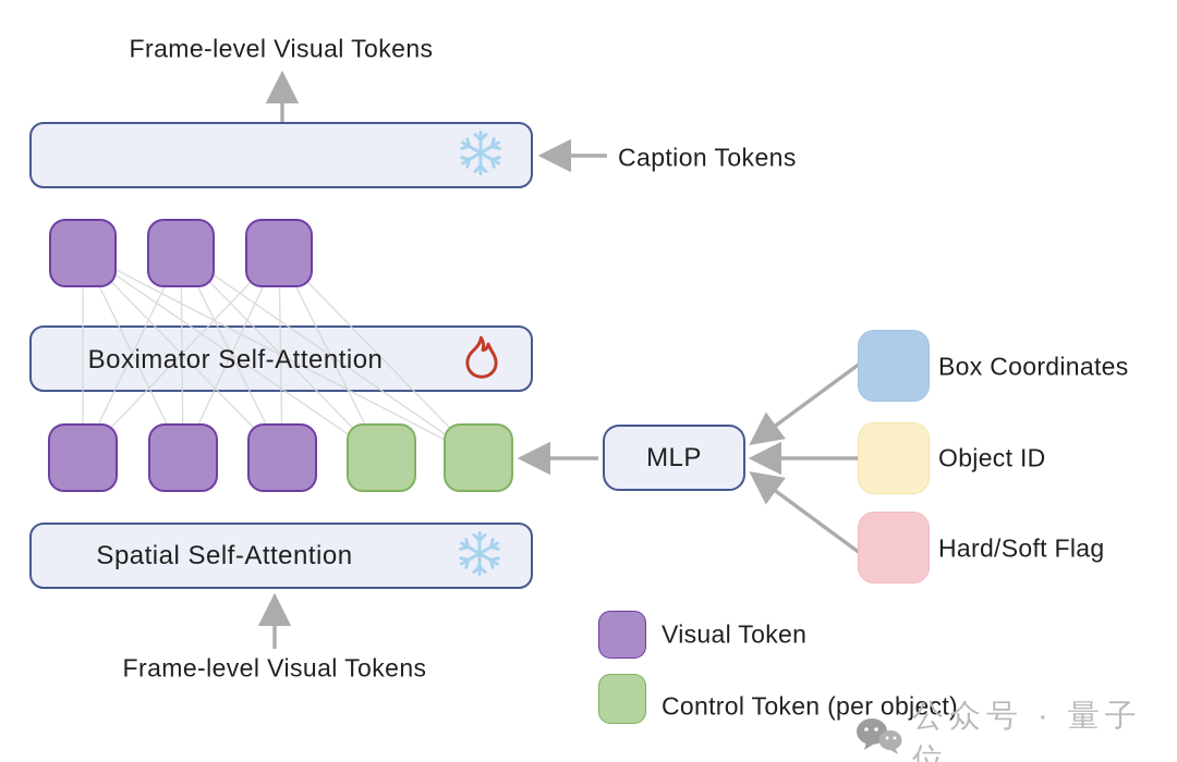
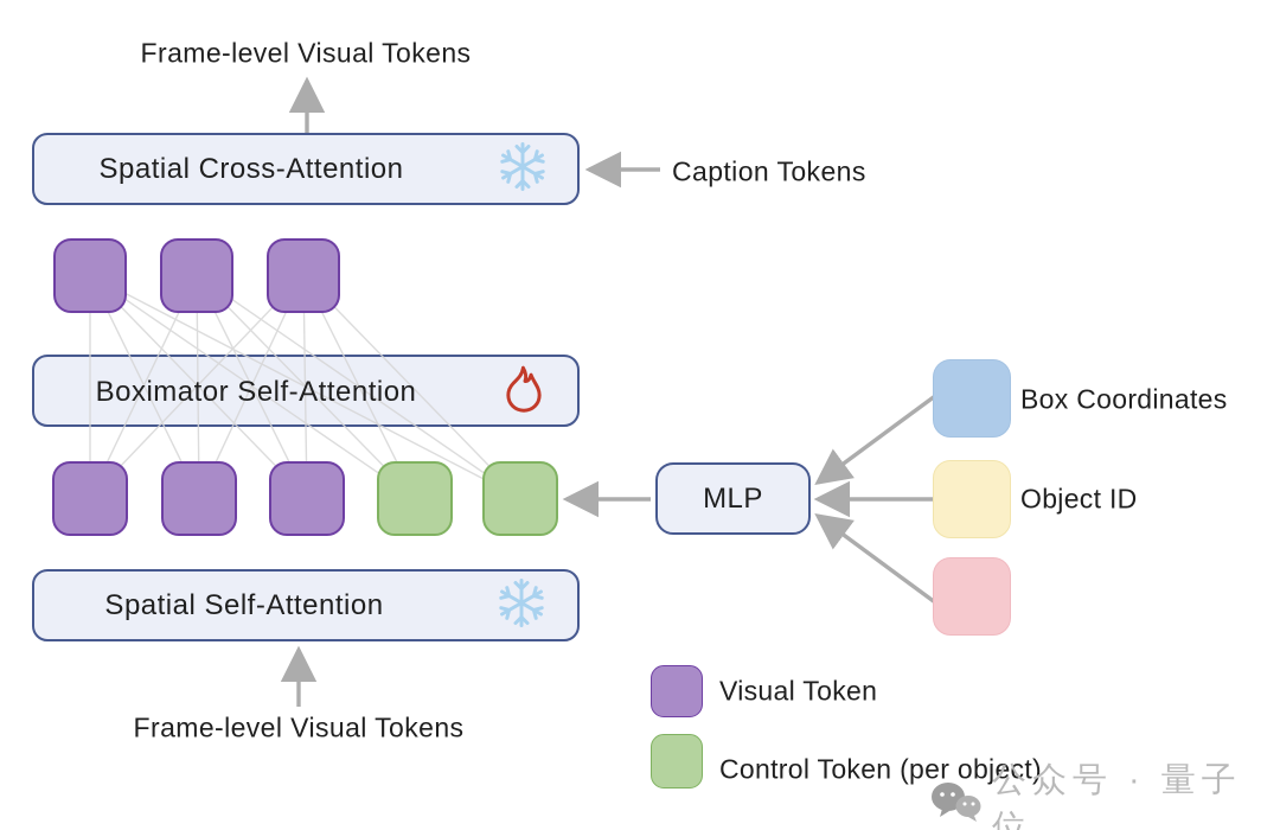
+ Spatial Cross-Attention
  Boximator Self-Attention
  Spatial Self-Attention
  Frame-level Visual Tokens
  Frame-level Visual Tokens
  Caption Tokens
  MLP
  Box Coordinates
  Object ID
- Hard/Soft Flag
  Visual Token
  Control Token (per object)
  公众号 · 量子位
